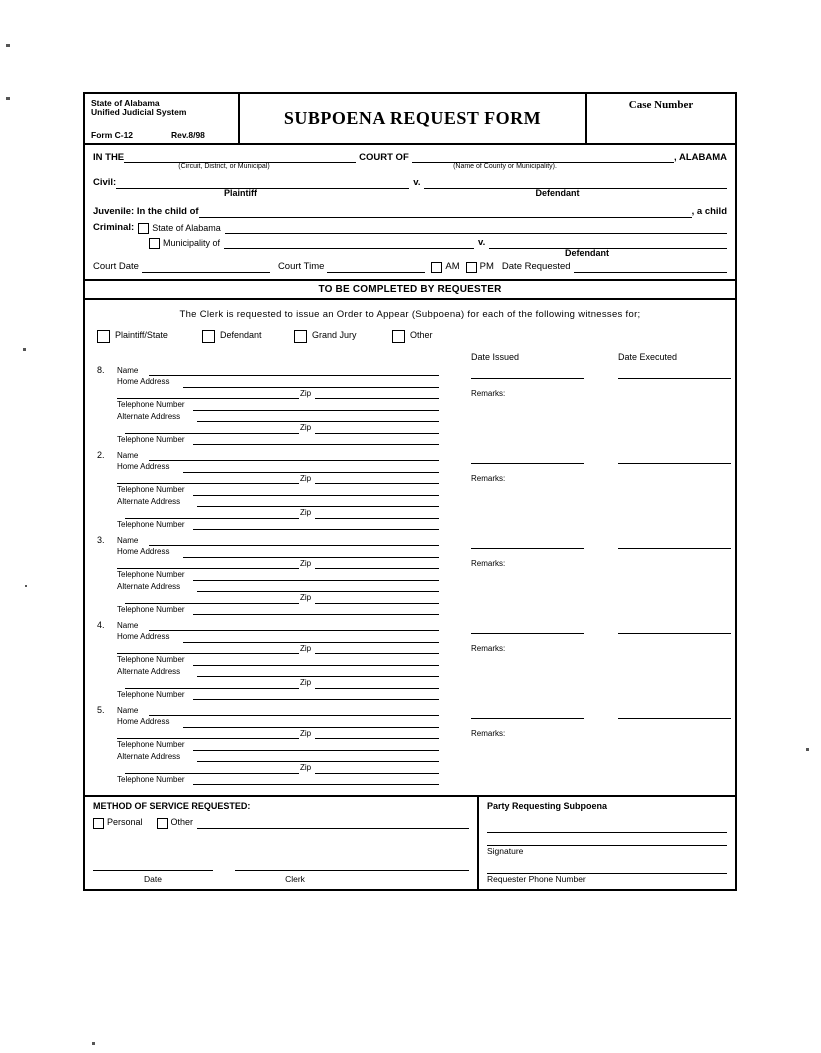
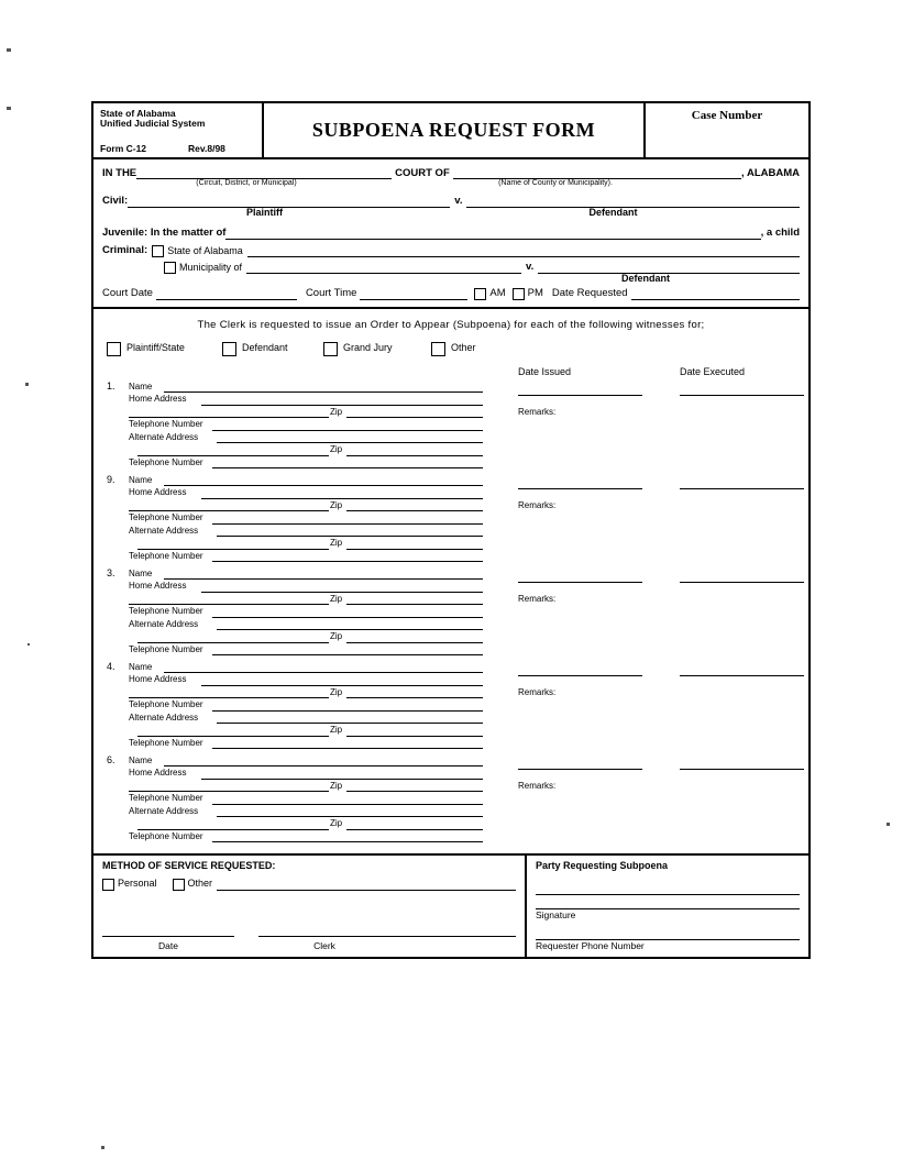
  State of Alabama
  Unified Judicial System
  Form C-12
  Rev.8/98
  SUBPOENA REQUEST FORM
  Case Number
  IN THE
  COURT OF
  , ALABAMA
  Civil:
  v.
  Plaintiff
  Defendant
- Juvenile: In the child of
+ Juvenile: In the matter of
  , a child
  Criminal:
  State of Alabama
  Municipality of
  v.
  Defendant
  Court Date
  Court Time
  AM
  PM
  Date Requested
- TO BE COMPLETED BY REQUESTER
  The Clerk is requested to issue an Order to Appear (Subpoena) for each of the following witnesses for;
  Plaintiff/State
  Defendant
  Grand Jury
  Other
  Date Issued
  Date Executed
- 8.
+ 1.
  Name
  Home Address
  Zip
  Telephone Number
  Alternate Address
  Zip
  Telephone Number
  Remarks:
- 2.
+ 9.
  Name
  Home Address
  Zip
  Telephone Number
  Alternate Address
  Zip
  Telephone Number
  Remarks:
  3.
  Name
  Home Address
  Zip
  Telephone Number
  Alternate Address
  Zip
  Telephone Number
  Remarks:
  4.
  Name
  Home Address
  Zip
  Telephone Number
  Alternate Address
  Zip
  Telephone Number
  Remarks:
- 5.
+ 6.
  Name
  Home Address
  Zip
  Telephone Number
  Alternate Address
  Zip
  Telephone Number
  Remarks:
  METHOD OF SERVICE REQUESTED:
  Personal
  Other
  Date
  Clerk
  Party Requesting Subpoena
  Signature
  Requester Phone Number
